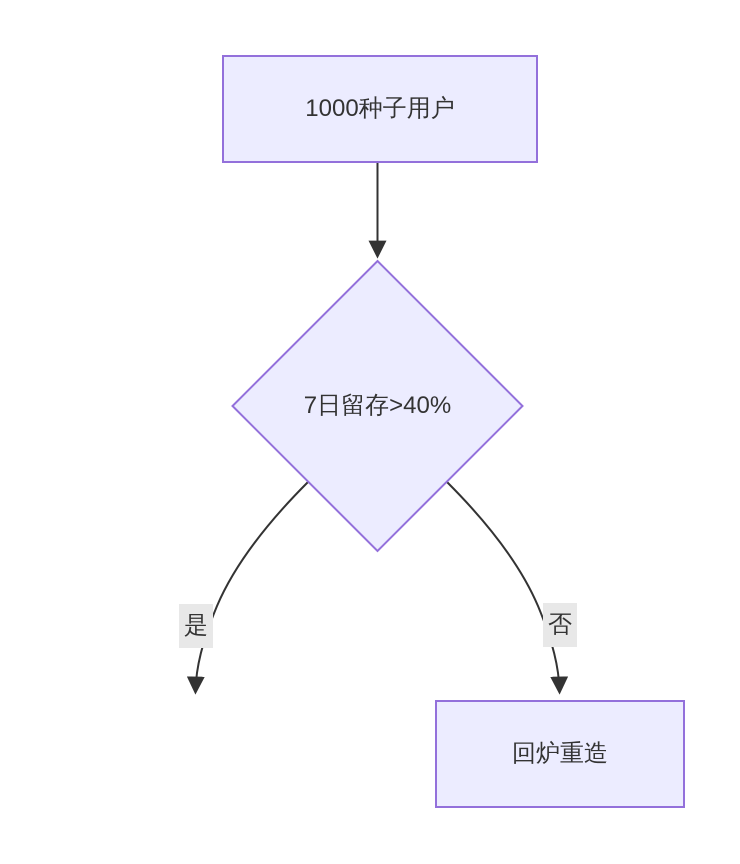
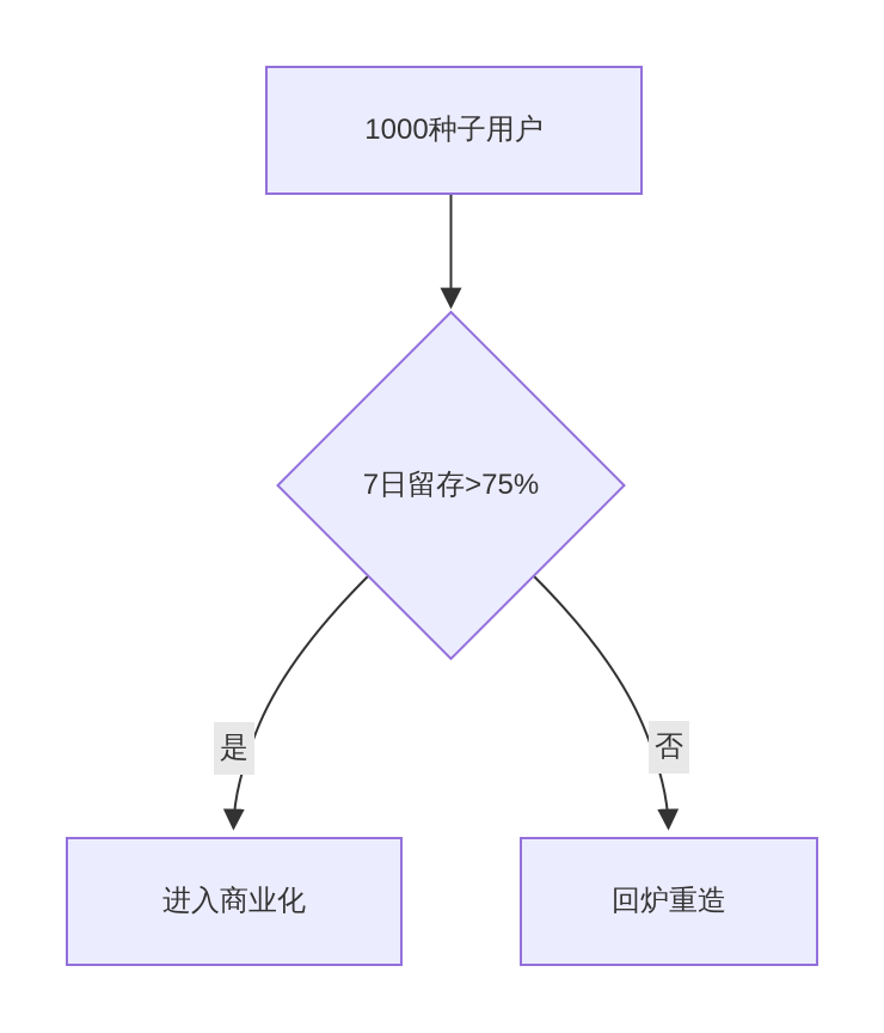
  1000种子用户
- 7日留存>40%
+ 7日留存>75%
  是
  否
+ 进入商业化
  回炉重造
